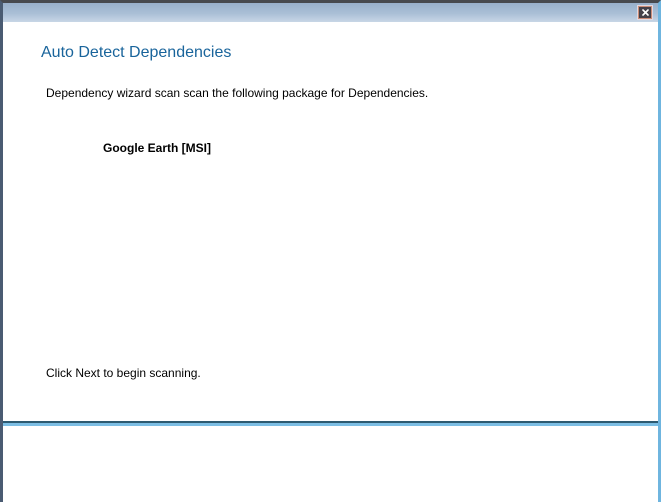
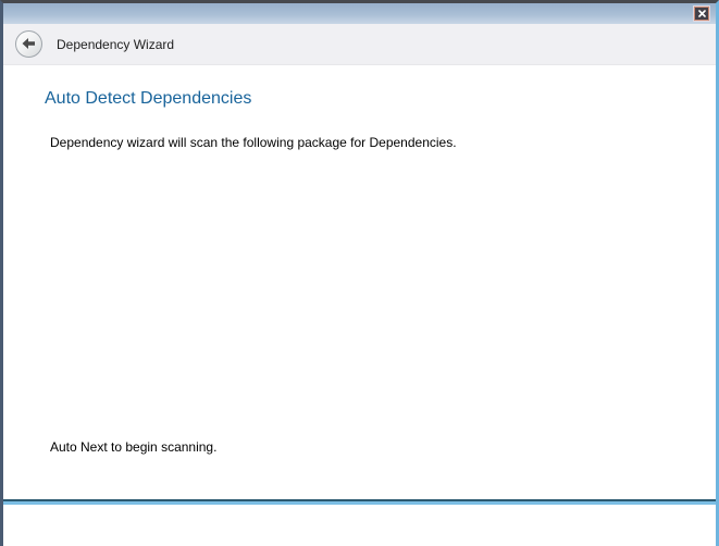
+ Dependency Wizard
  Auto Detect Dependencies
- Dependency wizard scan scan the following package for Dependencies.
+ Dependency wizard will scan the following package for Dependencies.
- Google Earth [MSI]
- Click Next to begin scanning.
+ Auto Next to begin scanning.
